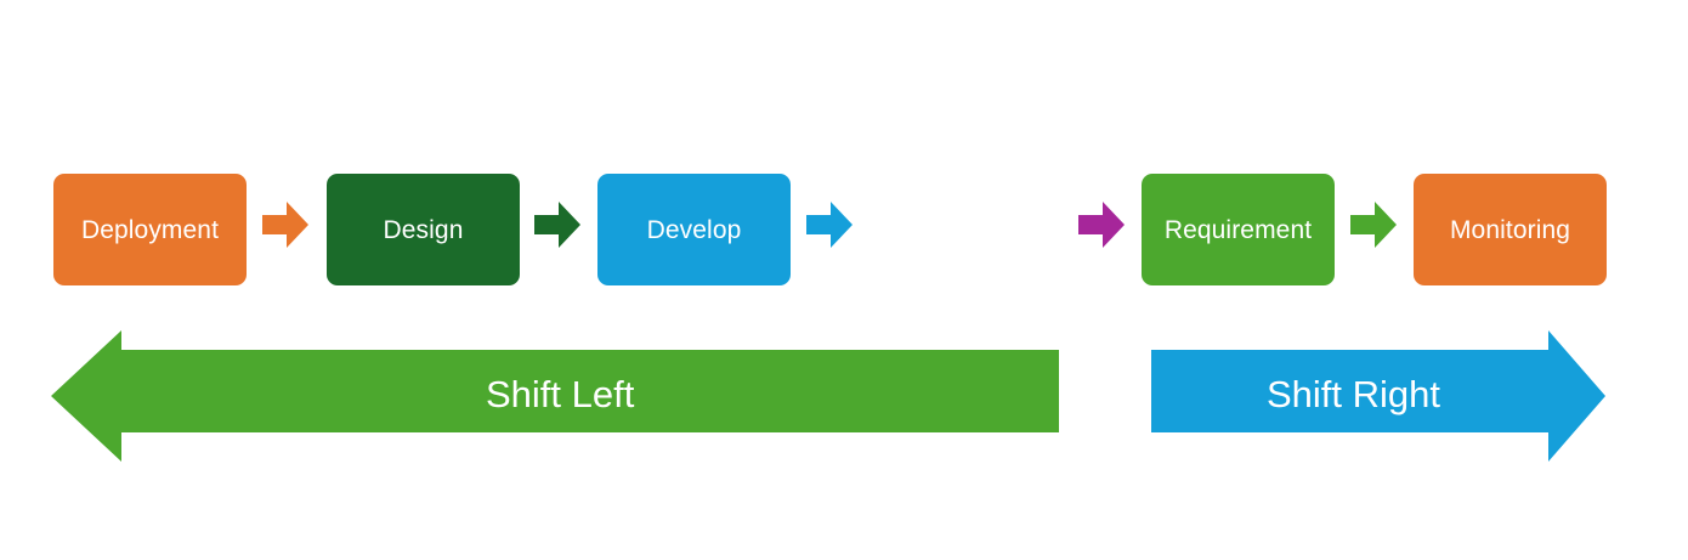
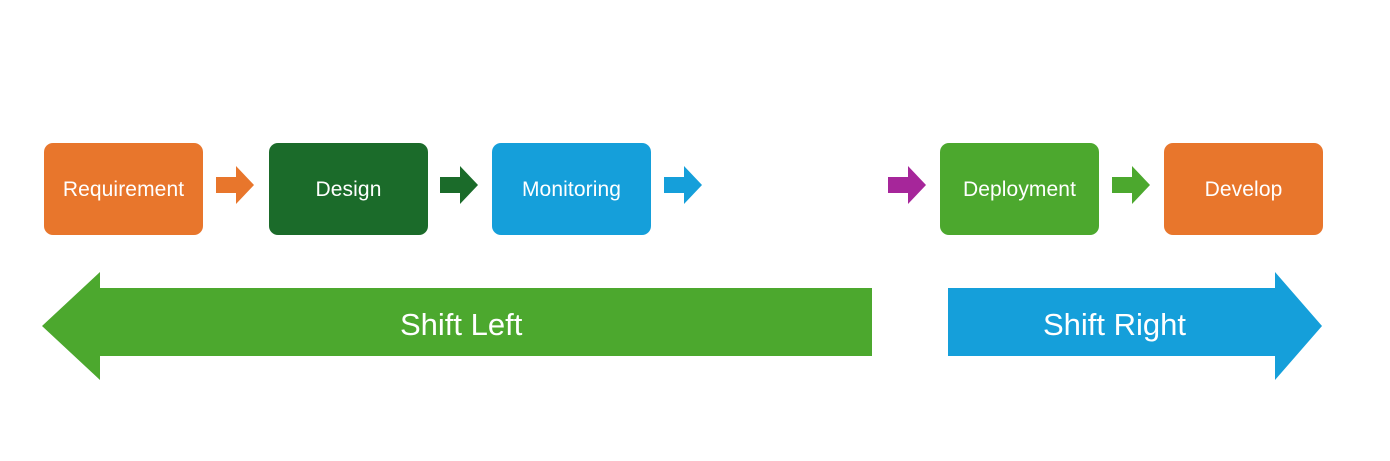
- Deployment
+ Requirement
  Design
- Develop
+ Monitoring
- Requirement
+ Deployment
- Monitoring
+ Develop
  Shift Left
  Shift Right
